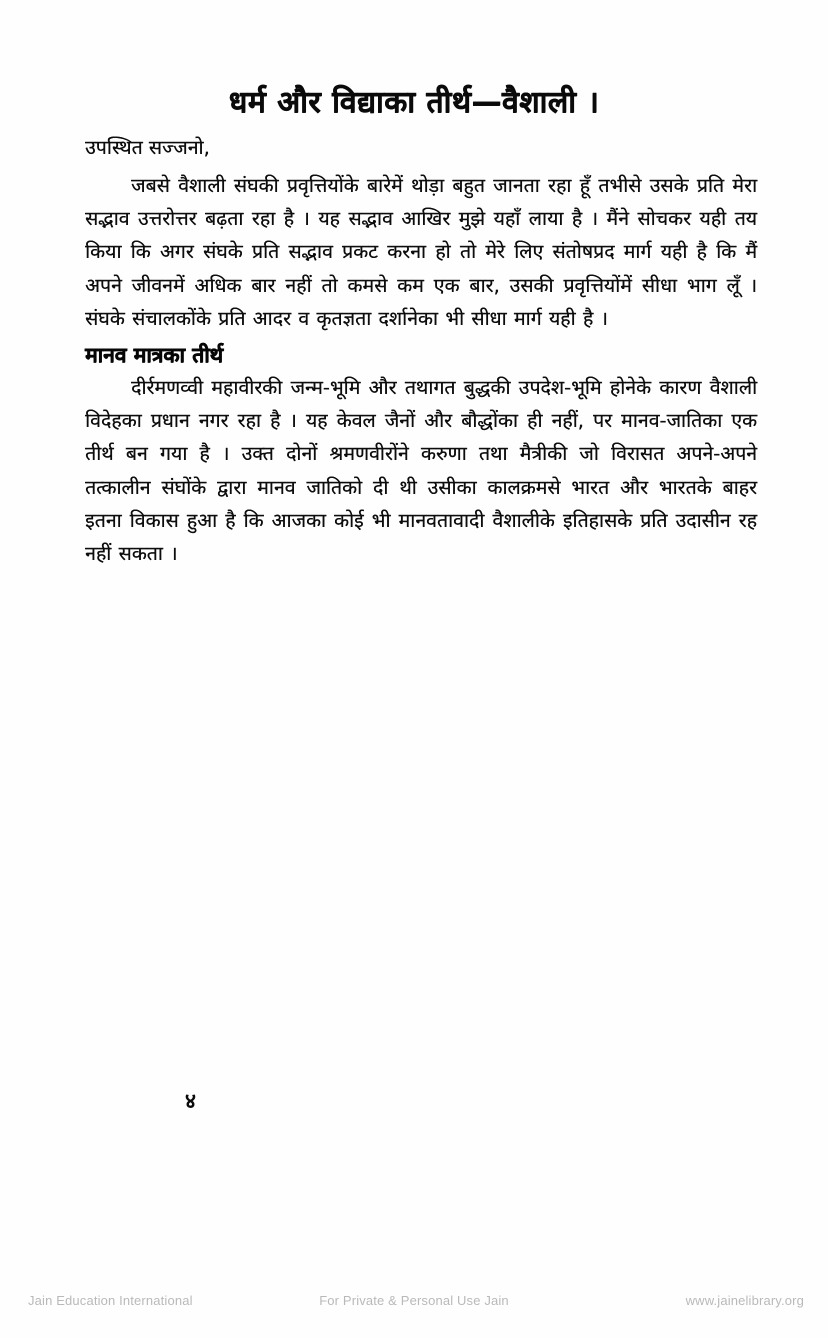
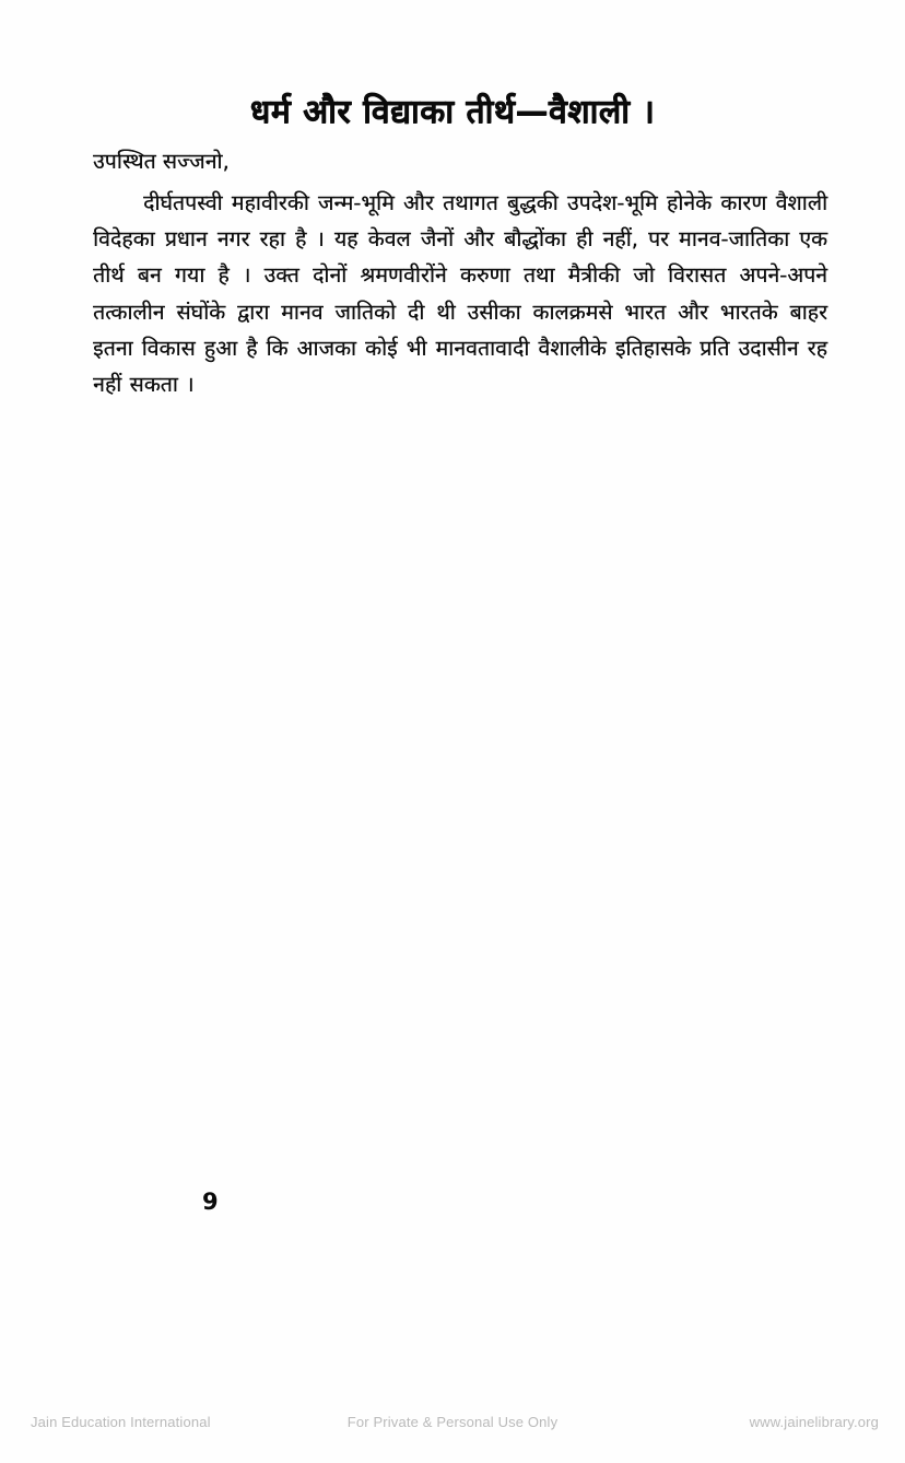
  धर्म और विद्याका तीर्थ—वैशाली ।
  उपस्थित सज्जनो,
- जबसे वैशाली संघकी प्रवृत्तियोंके बारेमें थोड़ा बहुत जानता रहा हूँ तभीसे उसके प्रति मेरा सद्भाव उत्तरोत्तर बढ़ता रहा है । यह सद्भाव आखिर मुझे यहाँ लाया है । मैंने सोचकर यही तय किया कि अगर संघके प्रति सद्भाव प्रकट करना हो तो मेरे लिए संतोषप्रद मार्ग यही है कि मैं अपने जीवनमें अधिक बार नहीं तो कमसे कम एक बार, उसकी प्रवृत्तियोंमें सीधा भाग लूँ । संघके संचालकोंके प्रति आदर व कृतज्ञता दर्शानेका भी सीधा मार्ग यही है ।
- मानव मात्रका तीर्थ
- दीर्रमणव्वी महावीरकी जन्म-भूमि और तथागत बुद्धकी उपदेश-भूमि होनेके कारण वैशाली विदेहका प्रधान नगर रहा है । यह केवल जैनों और बौद्धोंका ही नहीं, पर मानव-जातिका एक तीर्थ बन गया है । उक्त दोनों श्रमणवीरोंने करुणा तथा मैत्रीकी जो विरासत अपने-अपने तत्कालीन संघोंके द्वारा मानव जातिको दी थी उसीका कालक्रमसे भारत और भारतके बाहर इतना विकास हुआ है कि आजका कोई भी मानवतावादी वैशालीके इतिहासके प्रति उदासीन रह नहीं सकता ।
+ दीर्घतपस्वी महावीरकी जन्म-भूमि और तथागत बुद्धकी उपदेश-भूमि होनेके कारण वैशाली विदेहका प्रधान नगर रहा है । यह केवल जैनों और बौद्धोंका ही नहीं, पर मानव-जातिका एक तीर्थ बन गया है । उक्त दोनों श्रमणवीरोंने करुणा तथा मैत्रीकी जो विरासत अपने-अपने तत्कालीन संघोंके द्वारा मानव जातिको दी थी उसीका कालक्रमसे भारत और भारतके बाहर इतना विकास हुआ है कि आजका कोई भी मानवतावादी वैशालीके इतिहासके प्रति उदासीन रह नहीं सकता ।
- ४
+ 9
  Jain Education International
- For Private & Personal Use Jain
+ For Private & Personal Use Only
  www.jainelibrary.org
